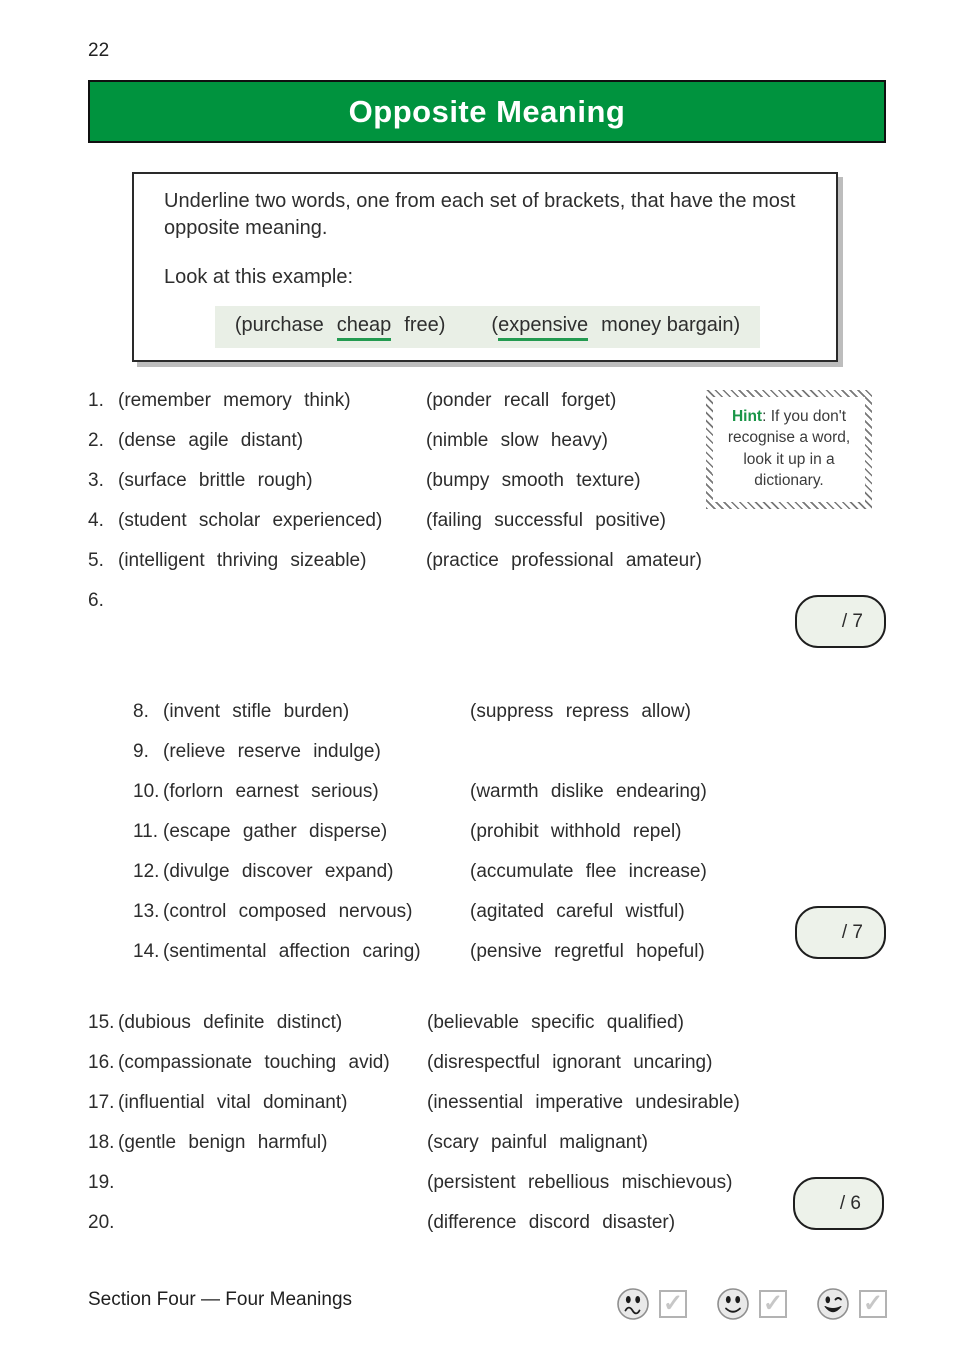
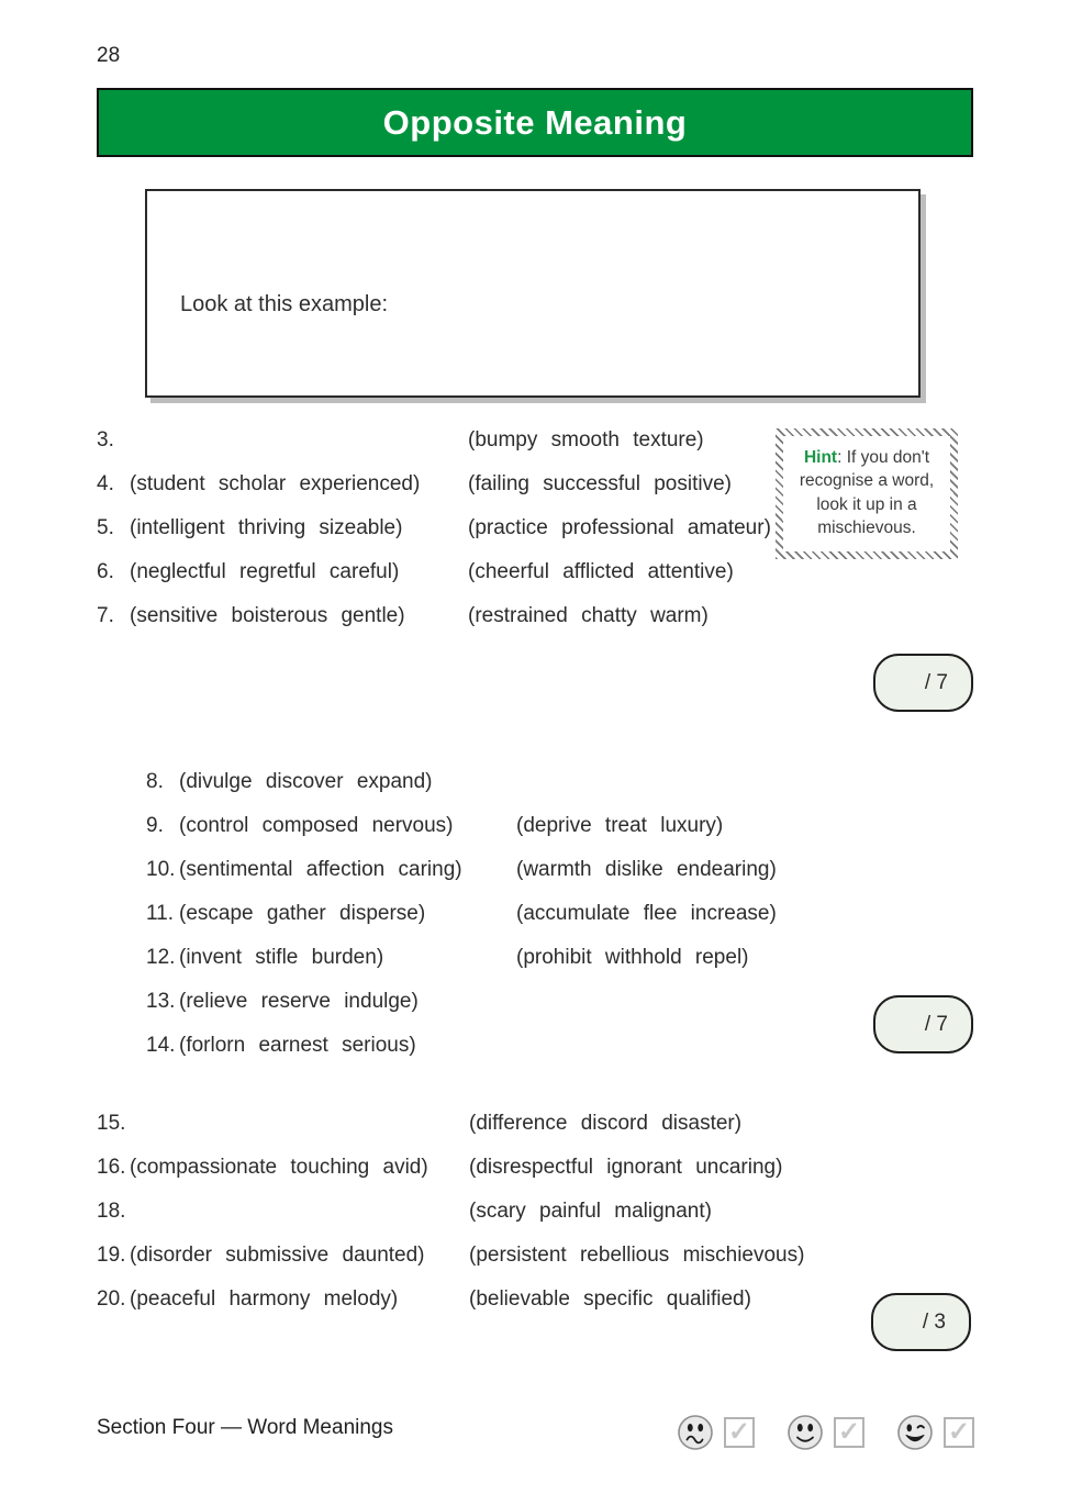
- 22
+ 28
  Opposite Meaning
- Underline two words, one from each set of brackets, that have the most opposite meaning.
  Look at this example:
- (purchase cheap free)
- (expensive money bargain)
- Hint: If you don't recognise a word, look it up in a dictionary.
+ Hint: If you don't recognise a word, look it up in a mischievous.
- 1.
- (remember memory think)
- (ponder recall forget)
- 2.
- (dense agile distant)
- (nimble slow heavy)
  3.
- (surface brittle rough)
  (bumpy smooth texture)
  4.
  (student scholar experienced)
  (failing successful positive)
  5.
  (intelligent thriving sizeable)
  (practice professional amateur)
  6.
+ (neglectful regretful careful)
+ (cheerful afflicted attentive)
+ 7.
+ (sensitive boisterous gentle)
+ (restrained chatty warm)
  8.
- (invent stifle burden)
+ (divulge discover expand)
- (suppress repress allow)
  9.
- (relieve reserve indulge)
+ (control composed nervous)
+ (deprive treat luxury)
  10.
- (forlorn earnest serious)
+ (sentimental affection caring)
  (warmth dislike endearing)
  11.
  (escape gather disperse)
- (prohibit withhold repel)
+ (accumulate flee increase)
  12.
- (divulge discover expand)
+ (invent stifle burden)
- (accumulate flee increase)
+ (prohibit withhold repel)
  13.
- (control composed nervous)
+ (relieve reserve indulge)
- (agitated careful wistful)
  14.
- (sentimental affection caring)
+ (forlorn earnest serious)
- (pensive regretful hopeful)
  15.
- (dubious definite distinct)
- (believable specific qualified)
+ (difference discord disaster)
  16.
  (compassionate touching avid)
  (disrespectful ignorant uncaring)
- 17.
- (influential vital dominant)
- (inessential imperative undesirable)
  18.
- (gentle benign harmful)
  (scary painful malignant)
  19.
+ (disorder submissive daunted)
  (persistent rebellious mischievous)
  20.
+ (peaceful harmony melody)
- (difference discord disaster)
+ (believable specific qualified)
  / 7
  / 7
- / 6
+ / 3
- Section Four — Four Meanings
+ Section Four — Word Meanings
  ✓
  ✓
  ✓
